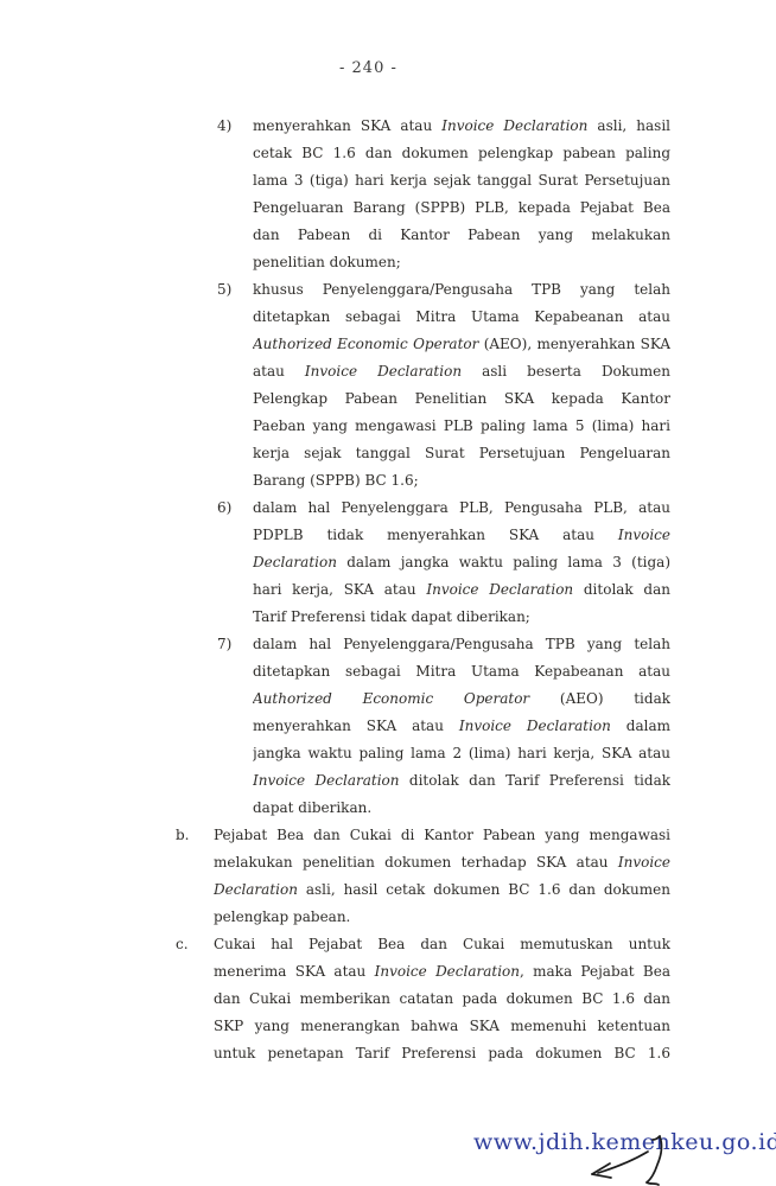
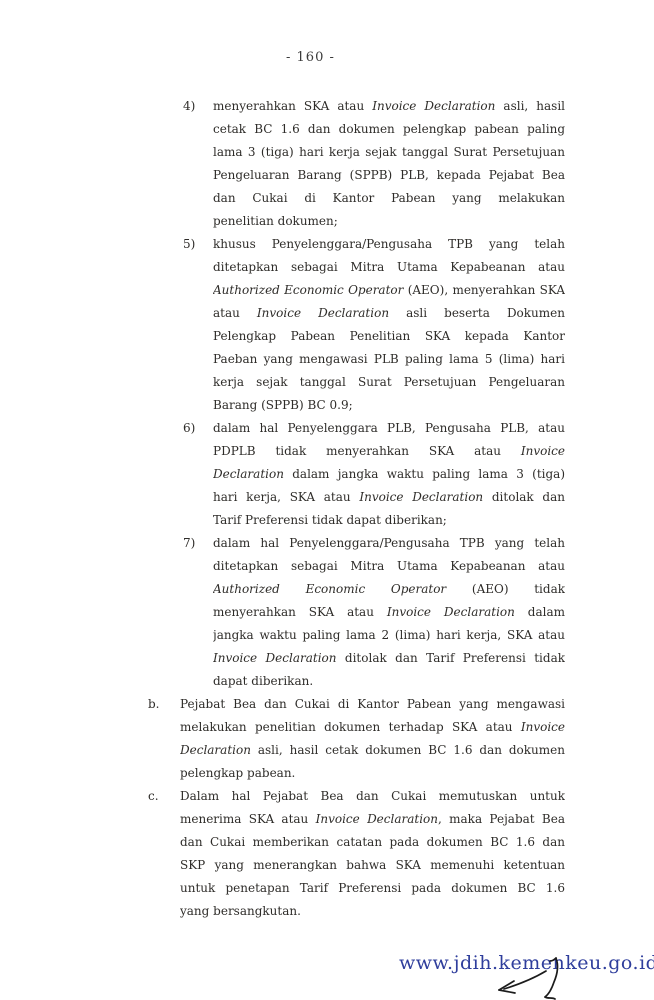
- - 240 -
+ - 160 -
  4)
  menyerahkan SKA atau Invoice Declaration asli, hasil
  cetak BC 1.6 dan dokumen pelengkap pabean paling
  lama 3 (tiga) hari kerja sejak tanggal Surat Persetujuan
  Pengeluaran Barang (SPPB) PLB, kepada Pejabat Bea
- dan Pabean di Kantor Pabean yang melakukan
+ dan Cukai di Kantor Pabean yang melakukan
  penelitian dokumen;
  5)
  khusus Penyelenggara/Pengusaha TPB yang telah
  ditetapkan sebagai Mitra Utama Kepabeanan atau
  Authorized Economic Operator (AEO), menyerahkan SKA
  atau Invoice Declaration asli beserta Dokumen
  Pelengkap Pabean Penelitian SKA kepada Kantor
  Paeban yang mengawasi PLB paling lama 5 (lima) hari
  kerja sejak tanggal Surat Persetujuan Pengeluaran
- Barang (SPPB) BC 1.6;
+ Barang (SPPB) BC 0.9;
  6)
  dalam hal Penyelenggara PLB, Pengusaha PLB, atau
  PDPLB tidak menyerahkan SKA atau Invoice
  Declaration dalam jangka waktu paling lama 3 (tiga)
  hari kerja, SKA atau Invoice Declaration ditolak dan
  Tarif Preferensi tidak dapat diberikan;
  7)
  dalam hal Penyelenggara/Pengusaha TPB yang telah
  ditetapkan sebagai Mitra Utama Kepabeanan atau
  Authorized Economic Operator (AEO) tidak
  menyerahkan SKA atau Invoice Declaration dalam
  jangka waktu paling lama 2 (lima) hari kerja, SKA atau
  Invoice Declaration ditolak dan Tarif Preferensi tidak
  dapat diberikan.
  b.
  Pejabat Bea dan Cukai di Kantor Pabean yang mengawasi
  melakukan penelitian dokumen terhadap SKA atau Invoice
  Declaration asli, hasil cetak dokumen BC 1.6 dan dokumen
  pelengkap pabean.
  c.
- Cukai hal Pejabat Bea dan Cukai memutuskan untuk
+ Dalam hal Pejabat Bea dan Cukai memutuskan untuk
  menerima SKA atau Invoice Declaration, maka Pejabat Bea
  dan Cukai memberikan catatan pada dokumen BC 1.6 dan
  SKP yang menerangkan bahwa SKA memenuhi ketentuan
  untuk penetapan Tarif Preferensi pada dokumen BC 1.6
+ yang bersangkutan.
  www.jdih.kemenkeu.go.id
